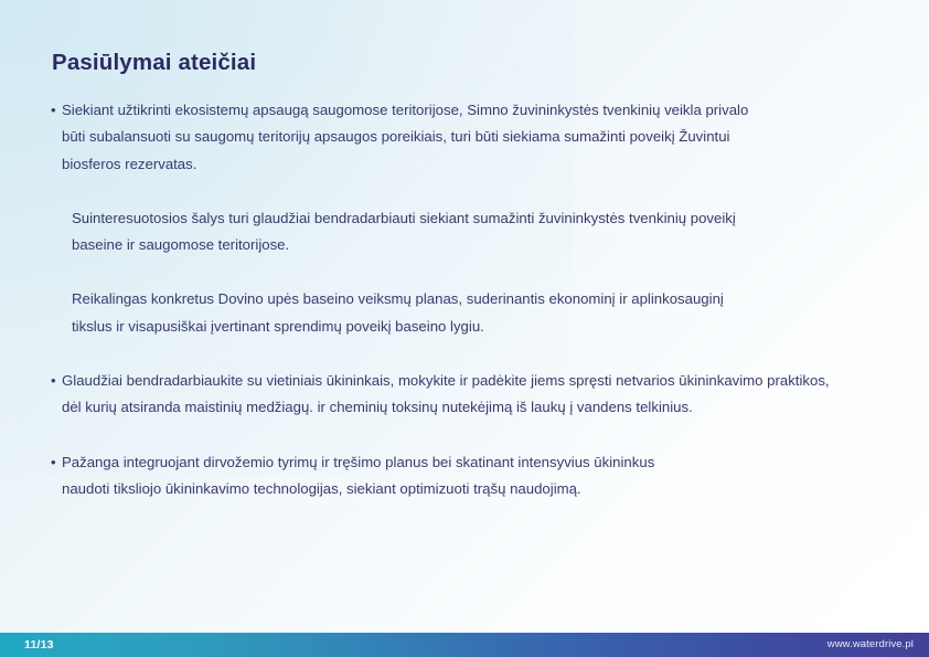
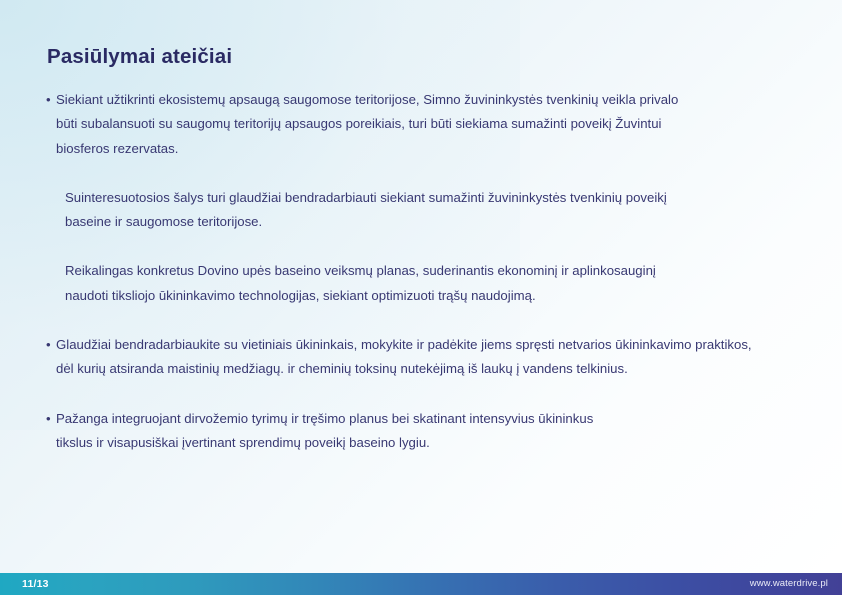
  Pasiūlymai ateičiai
  •
  Siekiant užtikrinti ekosistemų apsaugą saugomose teritorijose, Simno žuvininkystės tvenkinių veikla privalo
  būti subalansuoti su saugomų teritorijų apsaugos poreikiais, turi būti siekiama sumažinti poveikį Žuvintui
  biosferos rezervatas.
  Suinteresuotosios šalys turi glaudžiai bendradarbiauti siekiant sumažinti žuvininkystės tvenkinių poveikį
  baseine ir saugomose teritorijose.
  Reikalingas konkretus Dovino upės baseino veiksmų planas, suderinantis ekonominį ir aplinkosauginį
- tikslus ir visapusiškai įvertinant sprendimų poveikį baseino lygiu.
+ naudoti tiksliojo ūkininkavimo technologijas, siekiant optimizuoti trąšų naudojimą.
  •
  Glaudžiai bendradarbiaukite su vietiniais ūkininkais, mokykite ir padėkite jiems spręsti netvarios ūkininkavimo praktikos,
  dėl kurių atsiranda maistinių medžiagų. ir cheminių toksinų nutekėjimą iš laukų į vandens telkinius.
  •
  Pažanga integruojant dirvožemio tyrimų ir tręšimo planus bei skatinant intensyvius ūkininkus
- naudoti tiksliojo ūkininkavimo technologijas, siekiant optimizuoti trąšų naudojimą.
+ tikslus ir visapusiškai įvertinant sprendimų poveikį baseino lygiu.
  11/13
  www.waterdrive.pl
